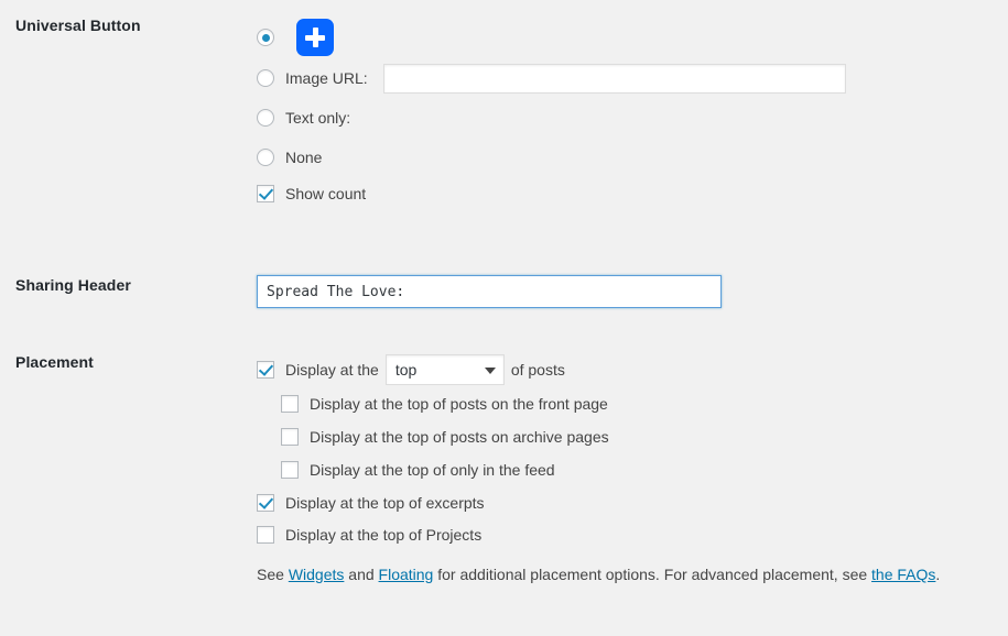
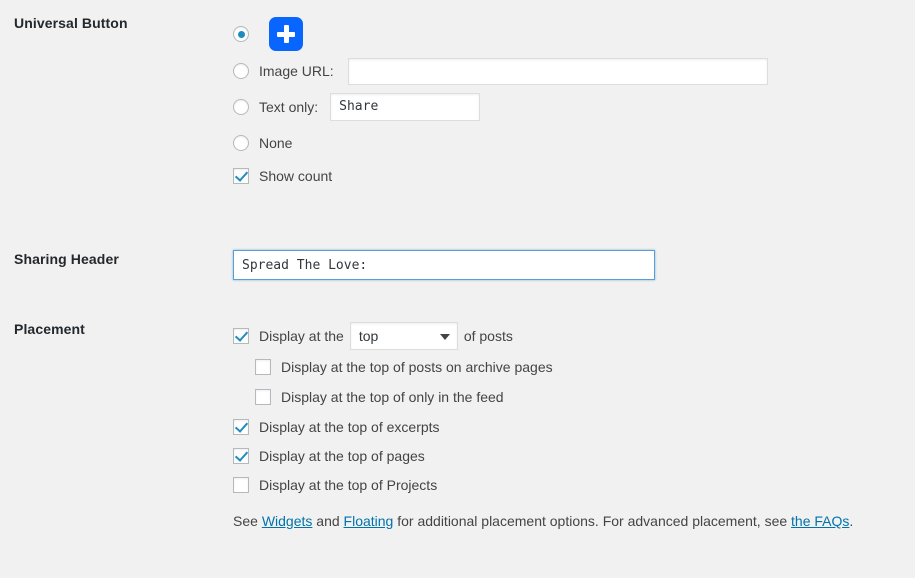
  Universal Button
  Image URL:
  Text only:
+ Share
  None
  Show count
  Sharing Header
  Spread The Love:
  Placement
  Display at the
  top
  of posts
- Display at the top of posts on the front page
  Display at the top of posts on archive pages
  Display at the top of only in the feed
  Display at the top of excerpts
+ Display at the top of pages
  Display at the top of Projects
  See Widgets and Floating for additional placement options. For advanced placement, see the FAQs.
